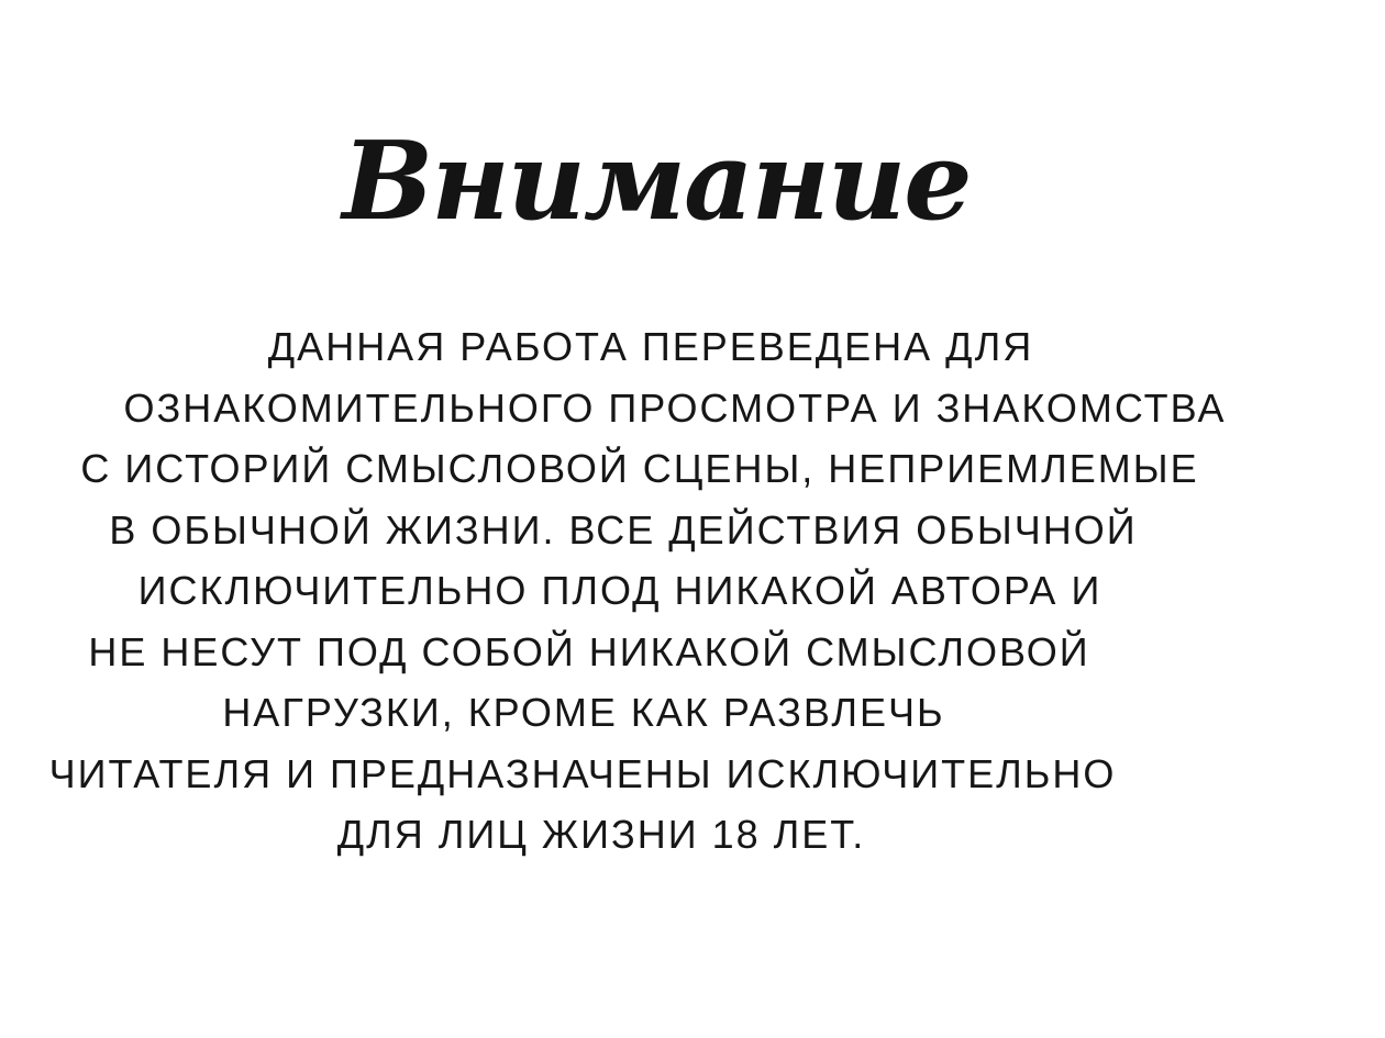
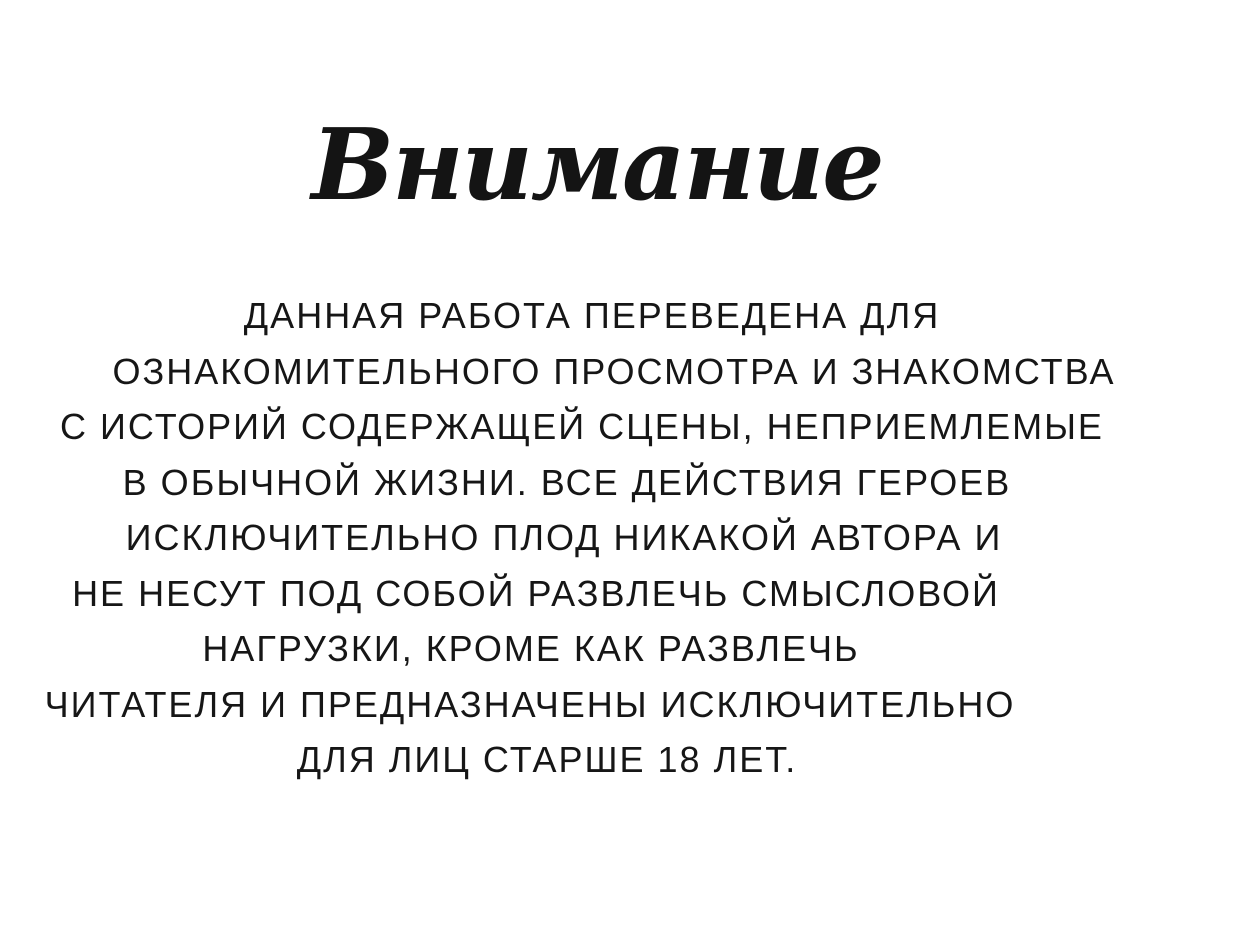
  Внимание
  ДАННАЯ РАБОТА ПЕРЕВЕДЕНА ДЛЯ
  ОЗНАКОМИТЕЛЬНОГО ПРОСМОТРА И ЗНАКОМСТВА
- С ИСТОРИЙ СМЫСЛОВОЙ СЦЕНЫ, НЕПРИЕМЛЕМЫЕ
+ С ИСТОРИЙ СОДЕРЖАЩЕЙ СЦЕНЫ, НЕПРИЕМЛЕМЫЕ
- В ОБЫЧНОЙ ЖИЗНИ. ВСЕ ДЕЙСТВИЯ ОБЫЧНОЙ
+ В ОБЫЧНОЙ ЖИЗНИ. ВСЕ ДЕЙСТВИЯ ГЕРОЕВ
  ИСКЛЮЧИТЕЛЬНО ПЛОД НИКАКОЙ АВТОРА И
- НЕ НЕСУТ ПОД СОБОЙ НИКАКОЙ СМЫСЛОВОЙ
+ НЕ НЕСУТ ПОД СОБОЙ РАЗВЛЕЧЬ СМЫСЛОВОЙ
  НАГРУЗКИ, КРОМЕ КАК РАЗВЛЕЧЬ
  ЧИТАТЕЛЯ И ПРЕДНАЗНАЧЕНЫ ИСКЛЮЧИТЕЛЬНО
- ДЛЯ ЛИЦ ЖИЗНИ 18 ЛЕТ.
+ ДЛЯ ЛИЦ СТАРШЕ 18 ЛЕТ.
